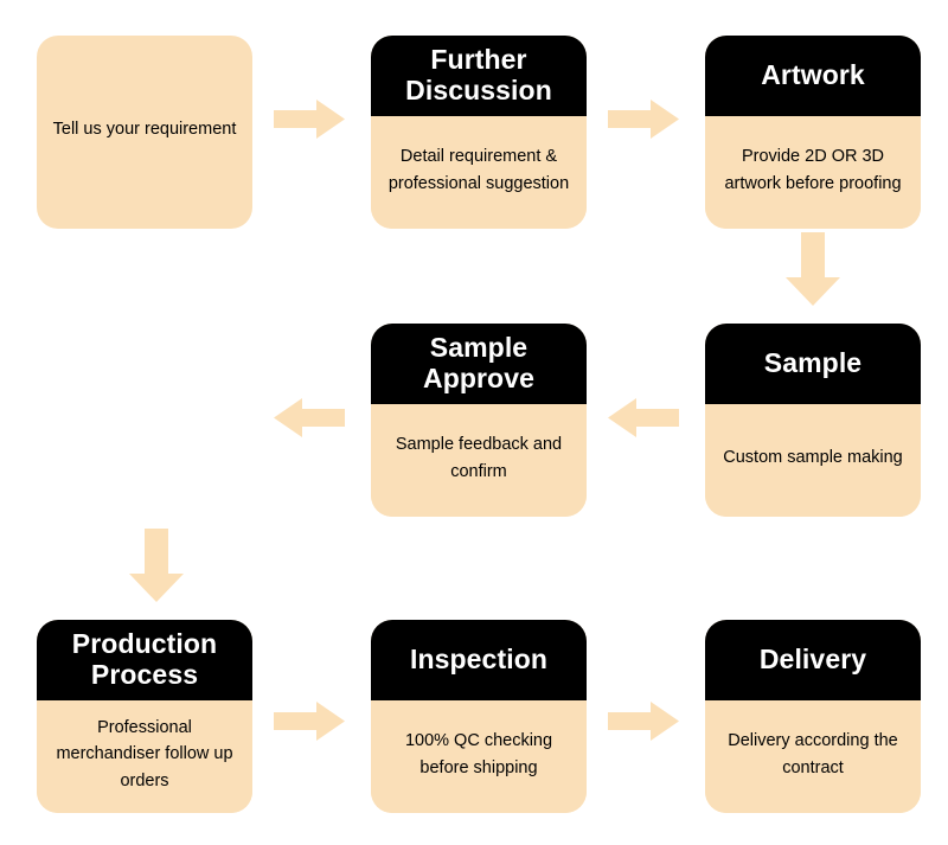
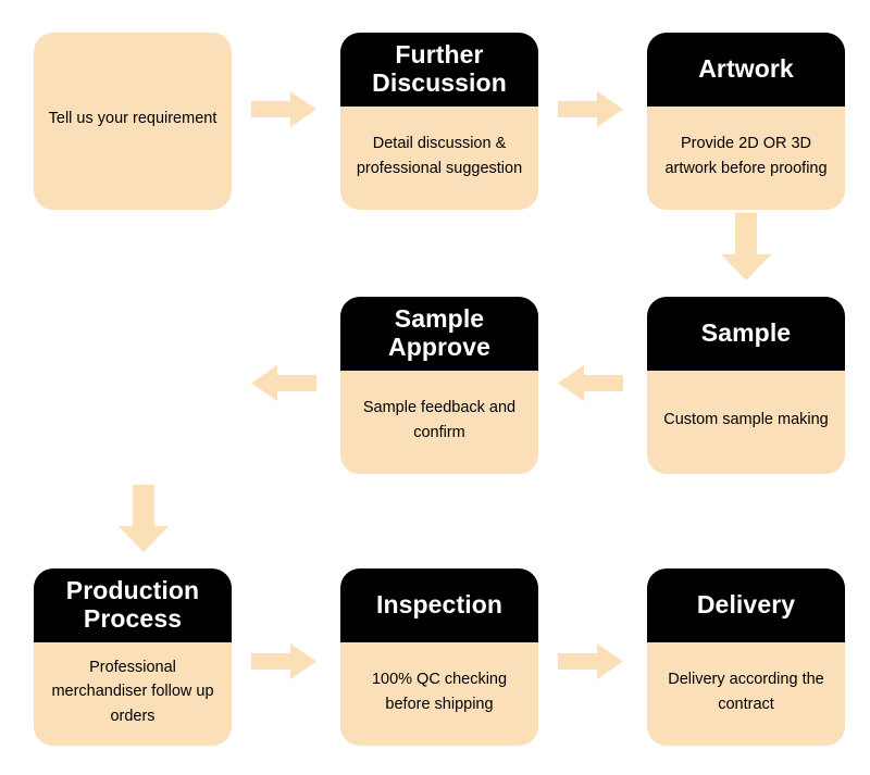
  Tell us your requirement
  Further Discussion
- Detail requirement & professional suggestion
+ Detail discussion & professional suggestion
  Artwork
  Provide 2D OR 3D artwork before proofing
  Sample Approve
  Sample feedback and confirm
  Sample
  Custom sample making
  Production Process
  Professional merchandiser follow up orders
  Inspection
  100% QC checking before shipping
  Delivery
  Delivery according the contract
